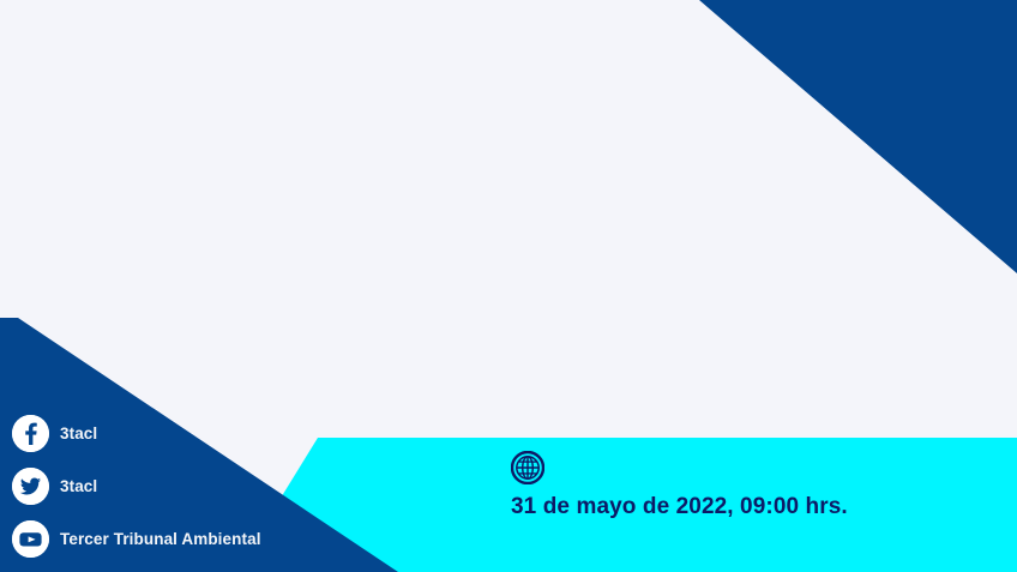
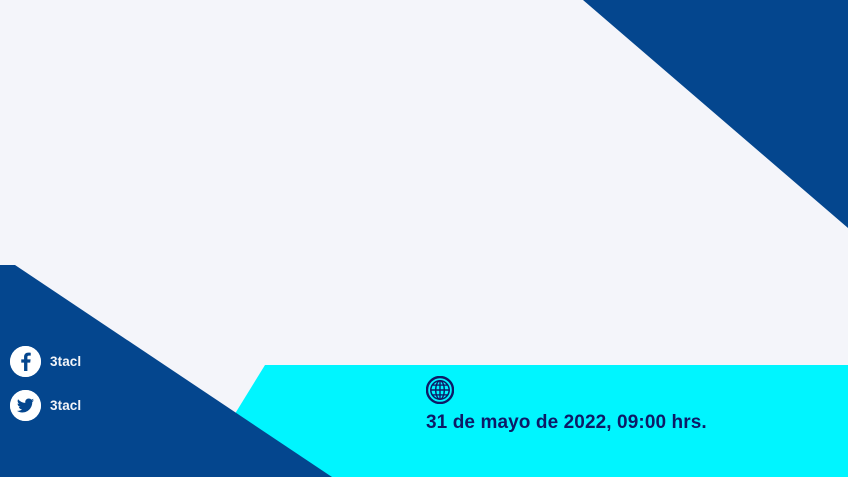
  3tacl
  3tacl
- Tercer Tribunal Ambiental
  31 de mayo de 2022, 09:00 hrs.
